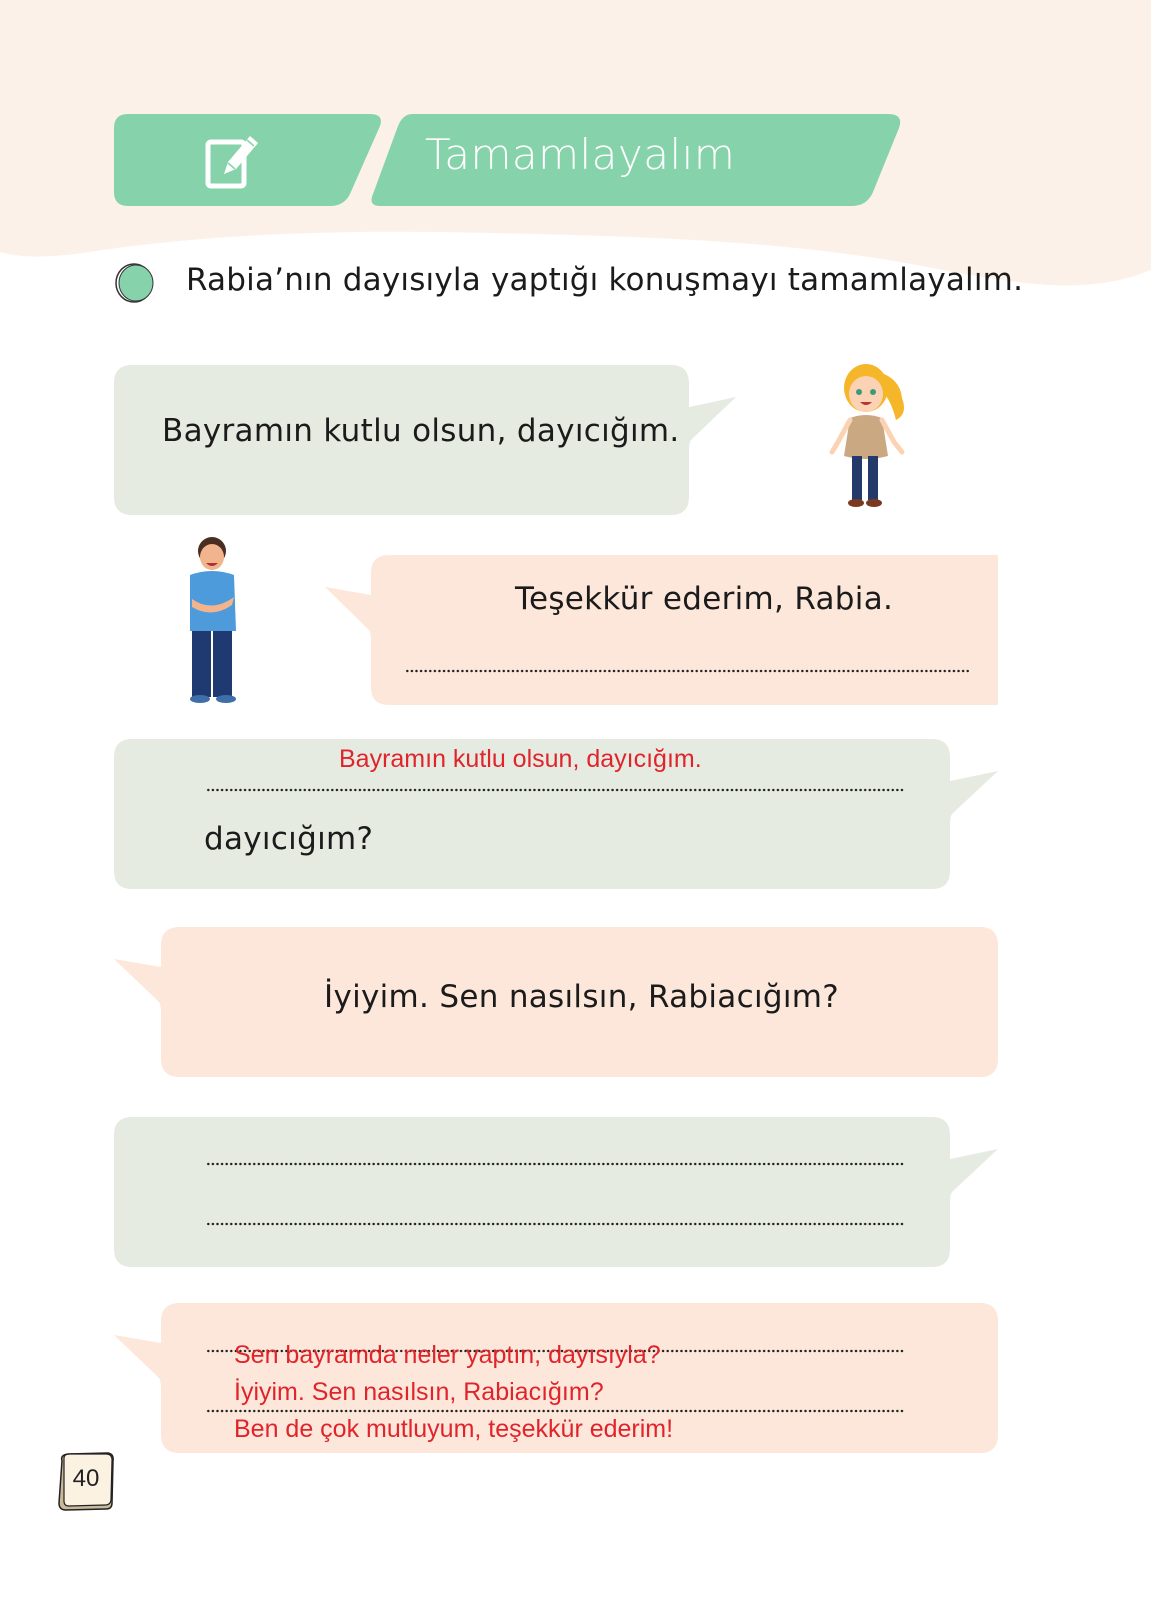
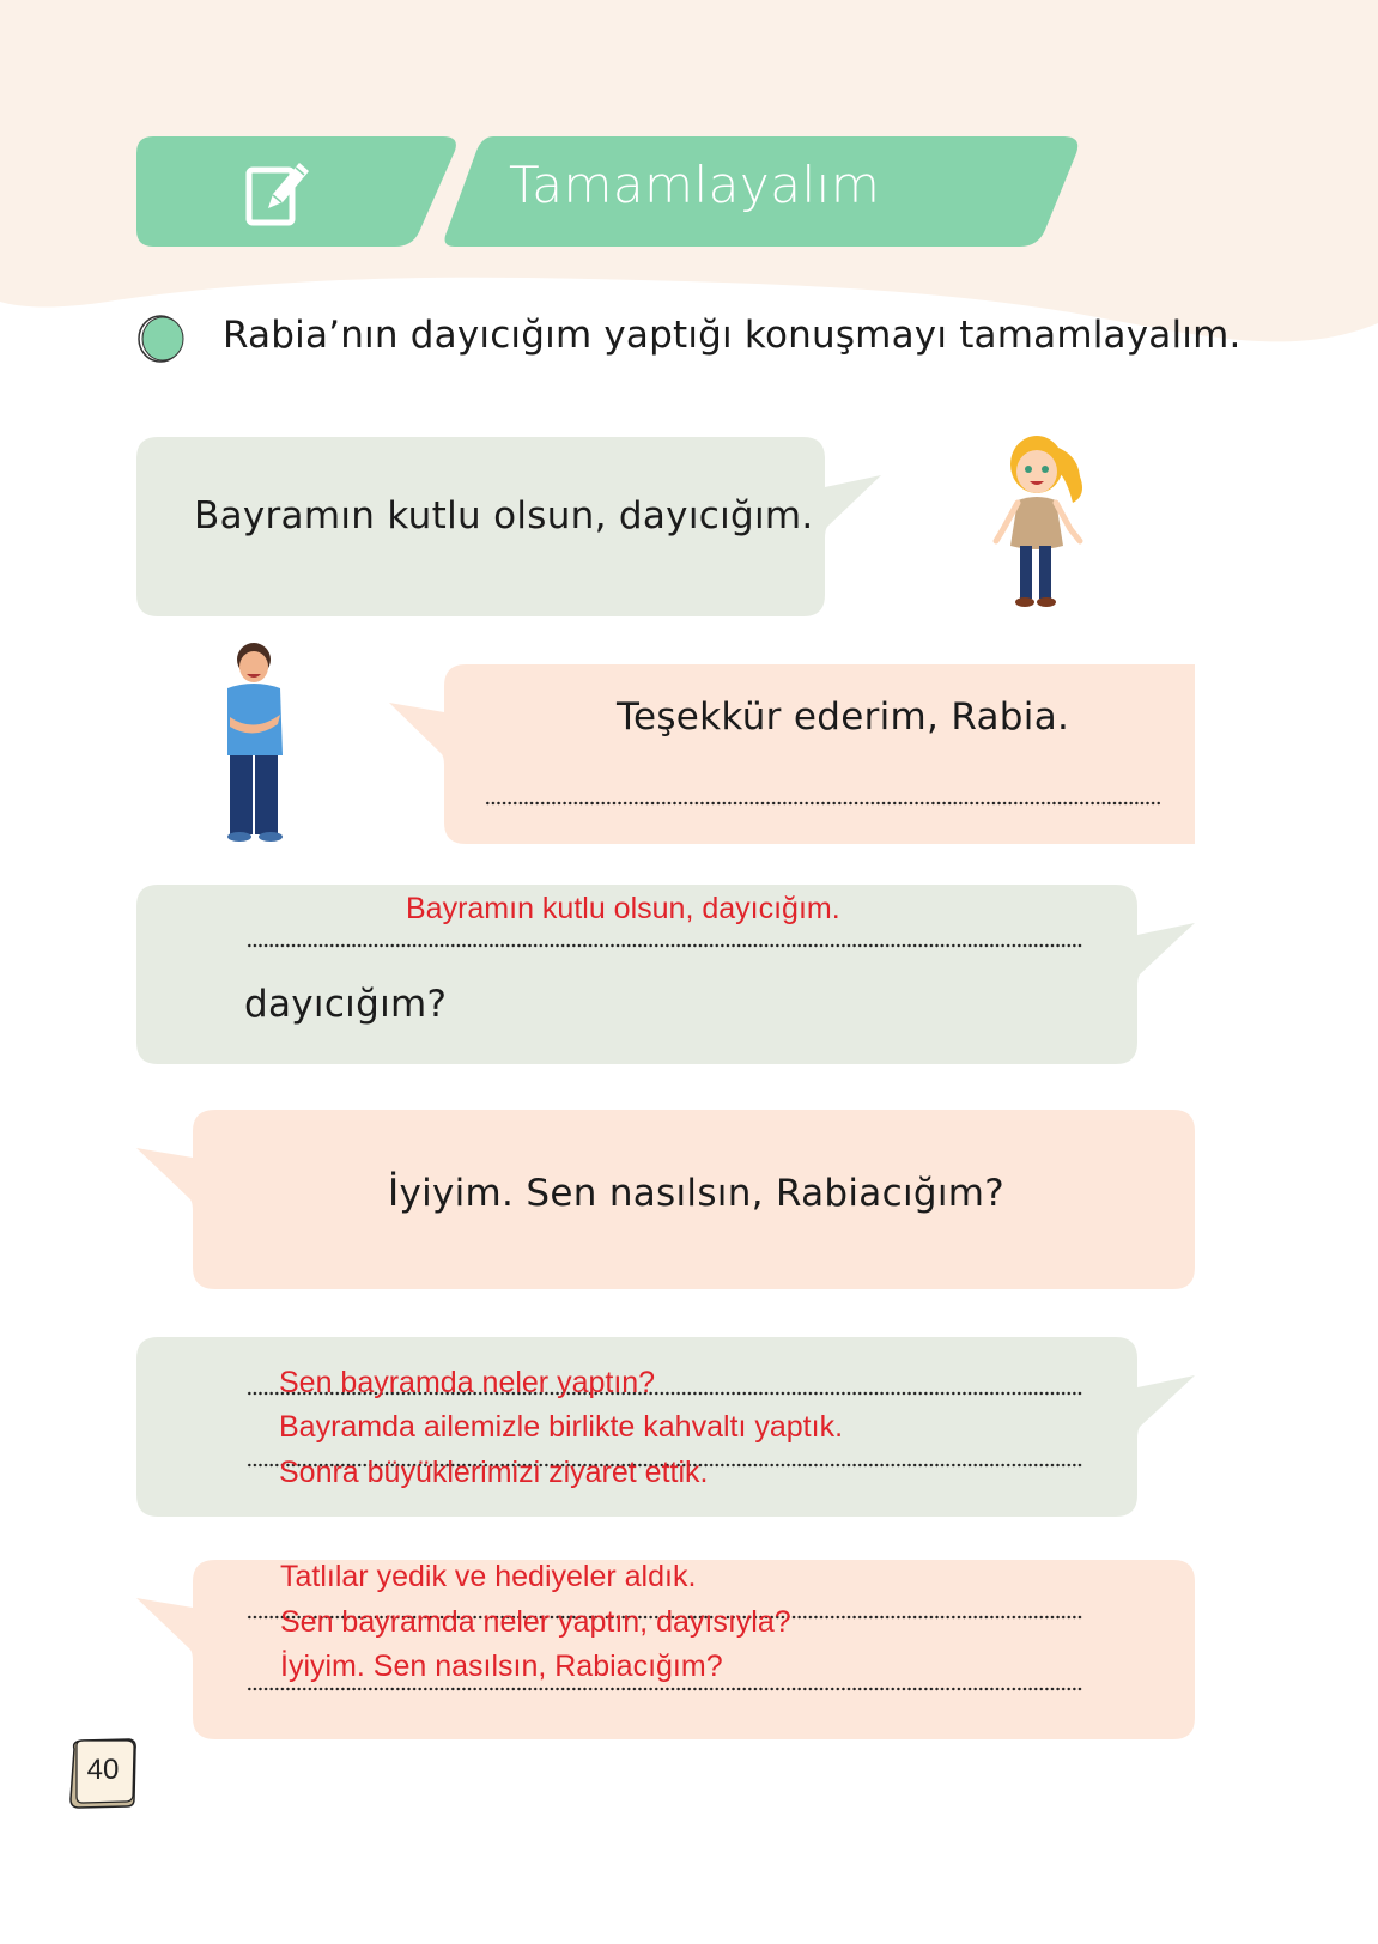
  Tamamlayalım
- Rabia’nın dayısıyla yaptığı konuşmayı tamamlayalım.
+ Rabia’nın dayıcığım yaptığı konuşmayı tamamlayalım.
  Bayramın kutlu olsun, dayıcığım.
  Teşekkür ederim, Rabia.
  Bayramın kutlu olsun, dayıcığım.
  dayıcığım?
  İyiyim. Sen nasılsın, Rabiacığım?
+ Sen bayramda neler yaptın?
+ Bayramda ailemizle birlikte kahvaltı yaptık.
+ Sonra büyüklerimizi ziyaret ettik.
+ Tatlılar yedik ve hediyeler aldık.
  Sen bayramda neler yaptın, dayısıyla?
  İyiyim. Sen nasılsın, Rabiacığım?
- Ben de çok mutluyum, teşekkür ederim!
  40
